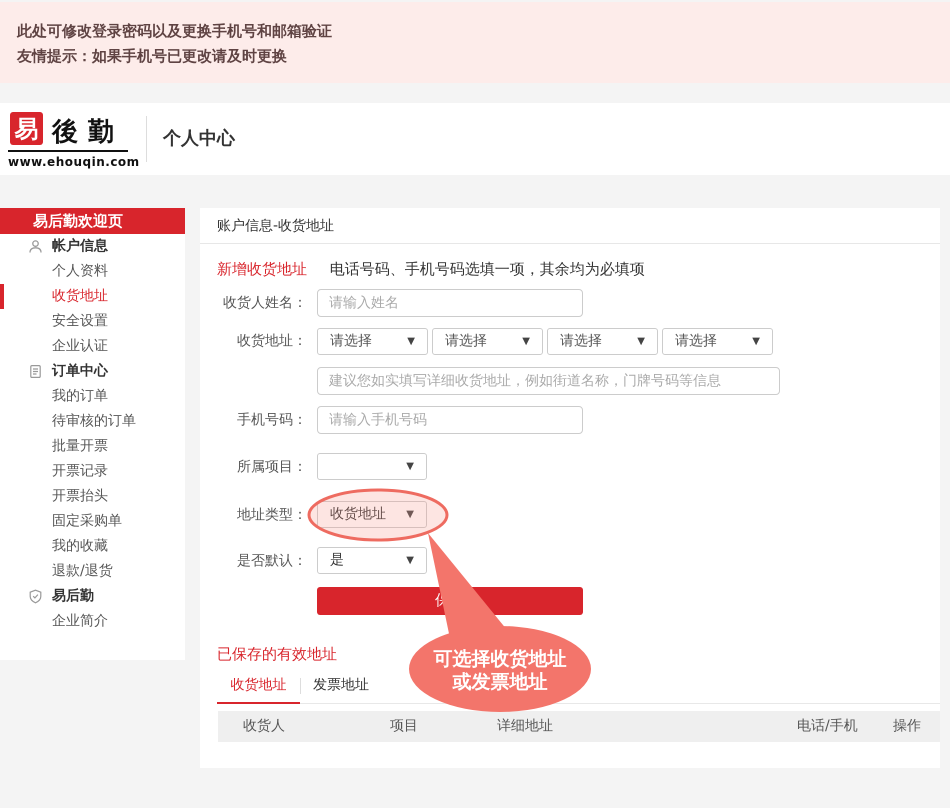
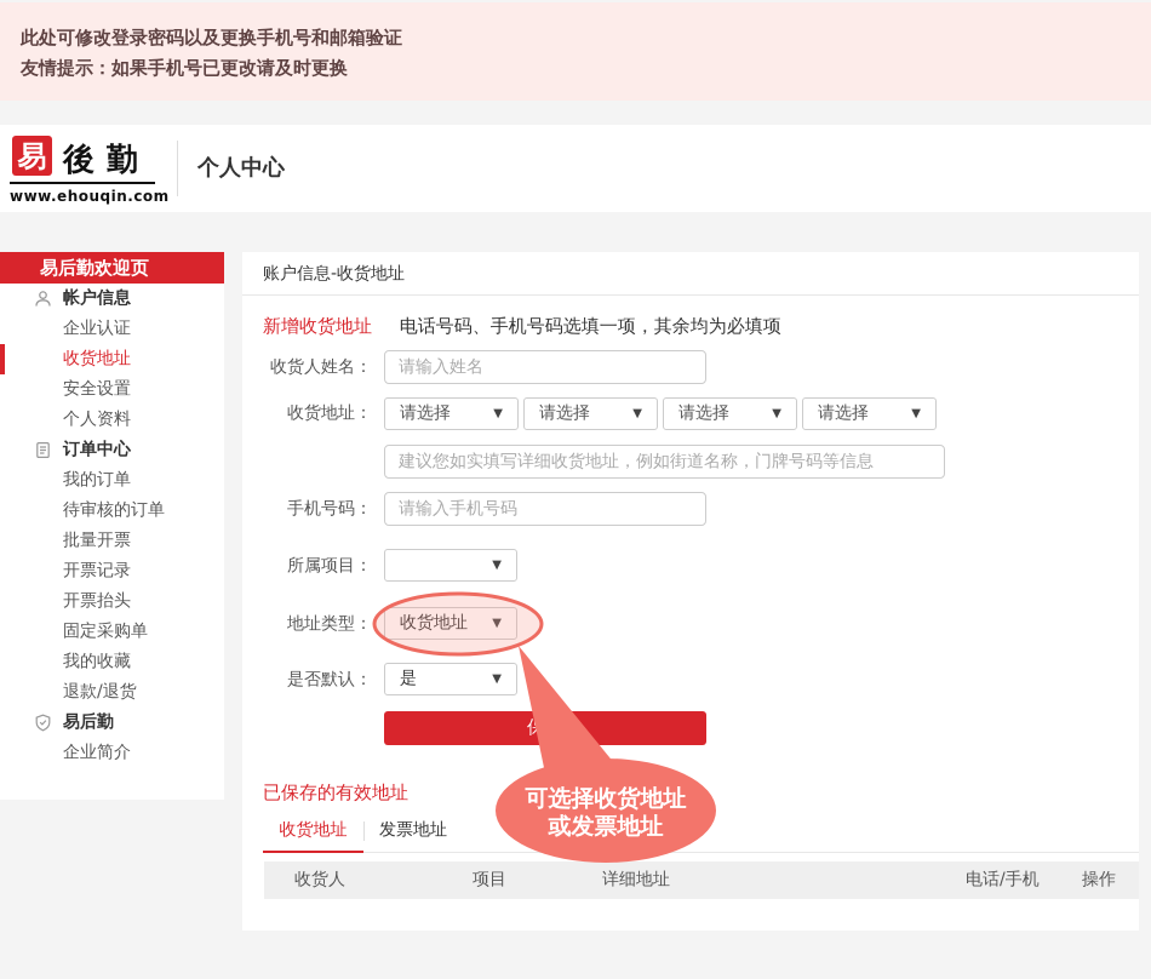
  此处可修改登录密码以及更换手机号和邮箱验证
  友情提示：如果手机号已更改请及时更换
  易
  後勤
  www.ehouqin.com
  个人中心
  易后勤欢迎页
  帐户信息
- 个人资料
+ 企业认证
  收货地址
  安全设置
- 企业认证
+ 个人资料
  订单中心
  我的订单
  待审核的订单
  批量开票
  开票记录
  开票抬头
  固定采购单
  我的收藏
  退款/退货
  易后勤
  企业简介
  账户信息-收货地址
  新增收货地址 电话号码、手机号码选填一项，其余均为必填项
  收货人姓名：
  请输入姓名
  收货地址：
  请选择
  ▼
  请选择
  ▼
  请选择
  ▼
  请选择
  ▼
  建议您如实填写详细收货地址，例如街道名称，门牌号码等信息
  手机号码：
  请输入手机号码
  所属项目：
  ▼
  地址类型：
  收货地址
  ▼
  是否默认：
  是
  ▼
  已保存的有效地址
  收货地址
  发票地址
  收货人
  项目
  详细地址
  电话/手机
  操作
  可选择收货地址
  或发票地址
